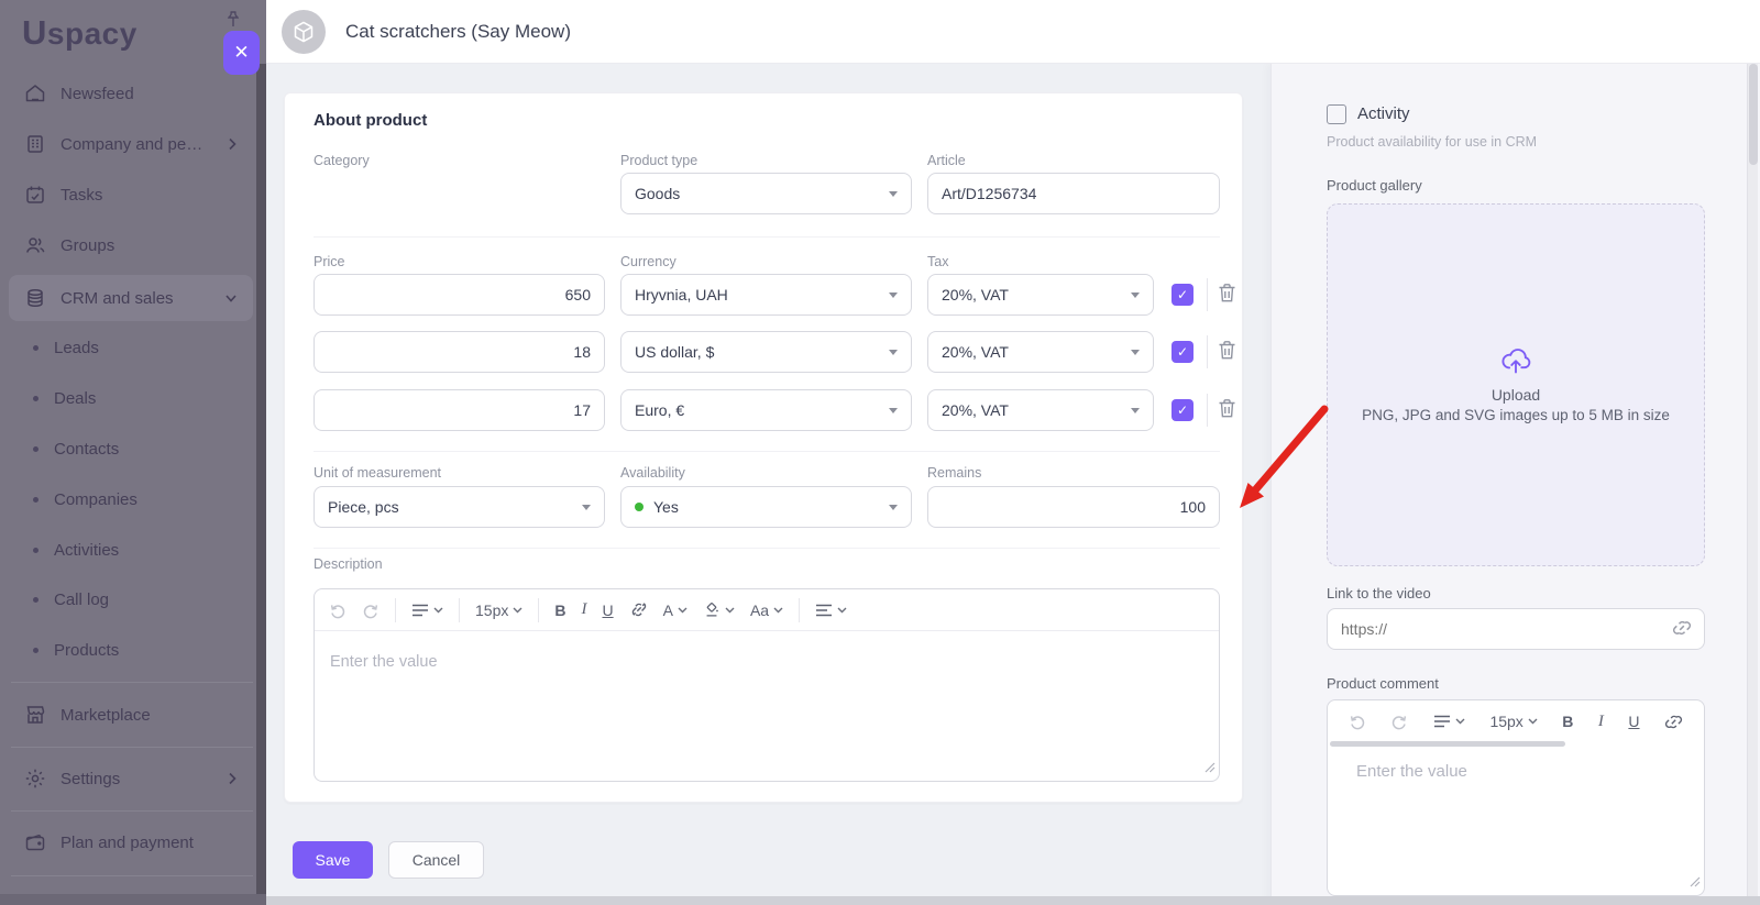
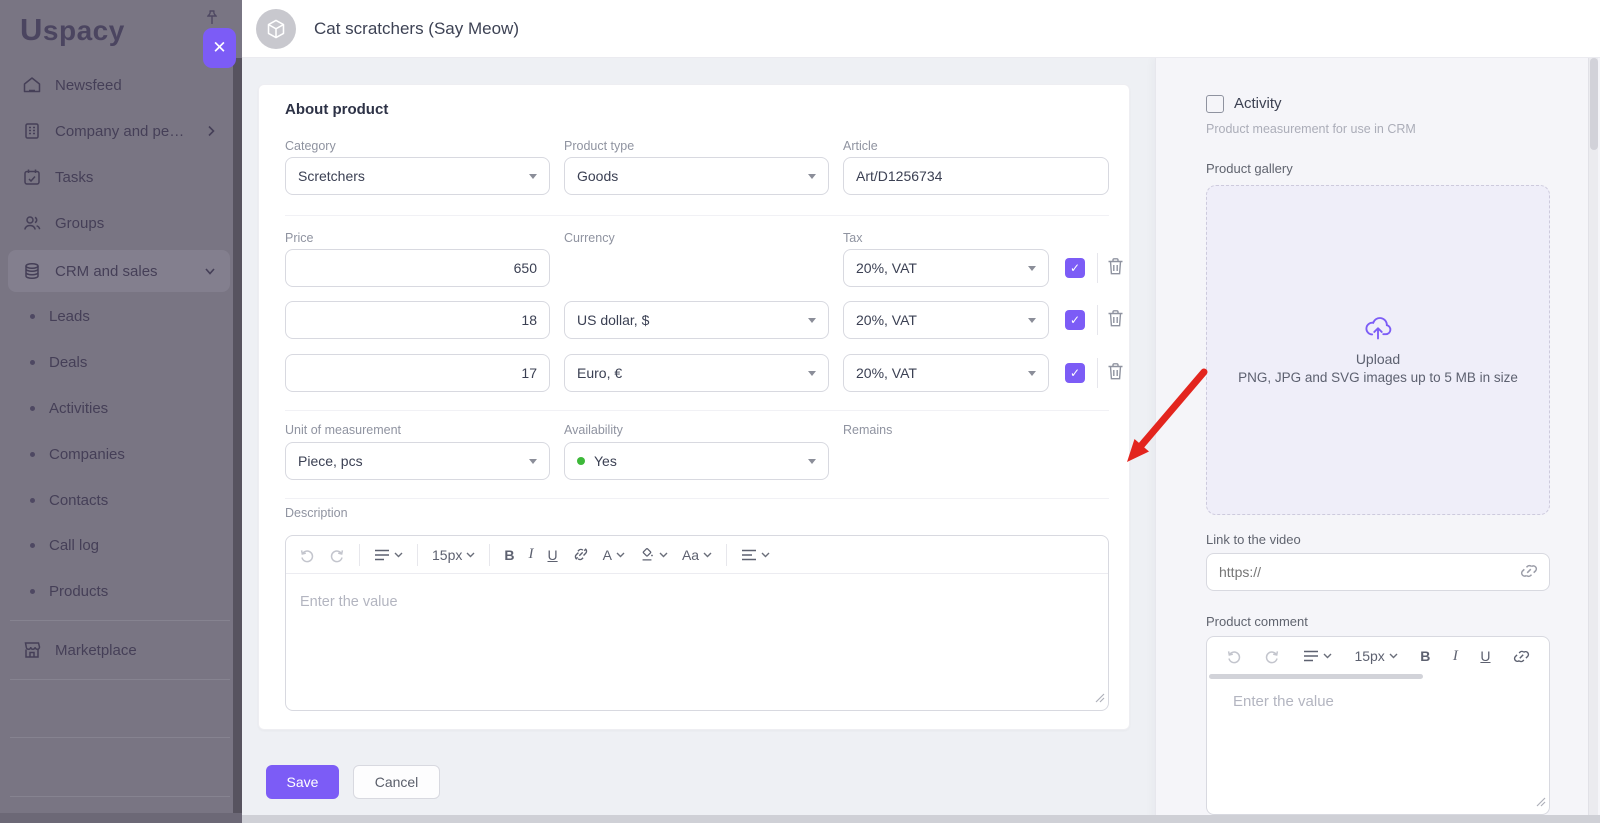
  Uspacy
  Newsfeed
  Company and pe…
  Tasks
  Groups
  CRM and sales
  Leads
  Deals
- Contacts
+ Activities
  Companies
- Activities
+ Contacts
  Call log
  Products
  Marketplace
- Settings
- Plan and payment
  ✕
  Cat scratchers (Say Meow)
  About product
  Category
  Product type
  Article
+ Scretchers
  Goods
  Art/D1256734
  Price
  Currency
  Tax
  650
- Hryvnia, UAH
  20%, VAT
  ✓
  18
  US dollar, $
  20%, VAT
  ✓
  17
  Euro, €
  20%, VAT
  ✓
  Unit of measurement
  Availability
  Remains
  Piece, pcs
  Yes
- 100
  Description
  15px
  B
  I
  U
  A
  Aa
  Enter the value
  Save
  Cancel
  Activity
- Product availability for use in CRM
+ Product measurement for use in CRM
  Product gallery
  Upload
  PNG, JPG and SVG images up to 5 MB in size
  Link to the video
  https://
  Product comment
  15px
  B
  I
  U
  Enter the value
